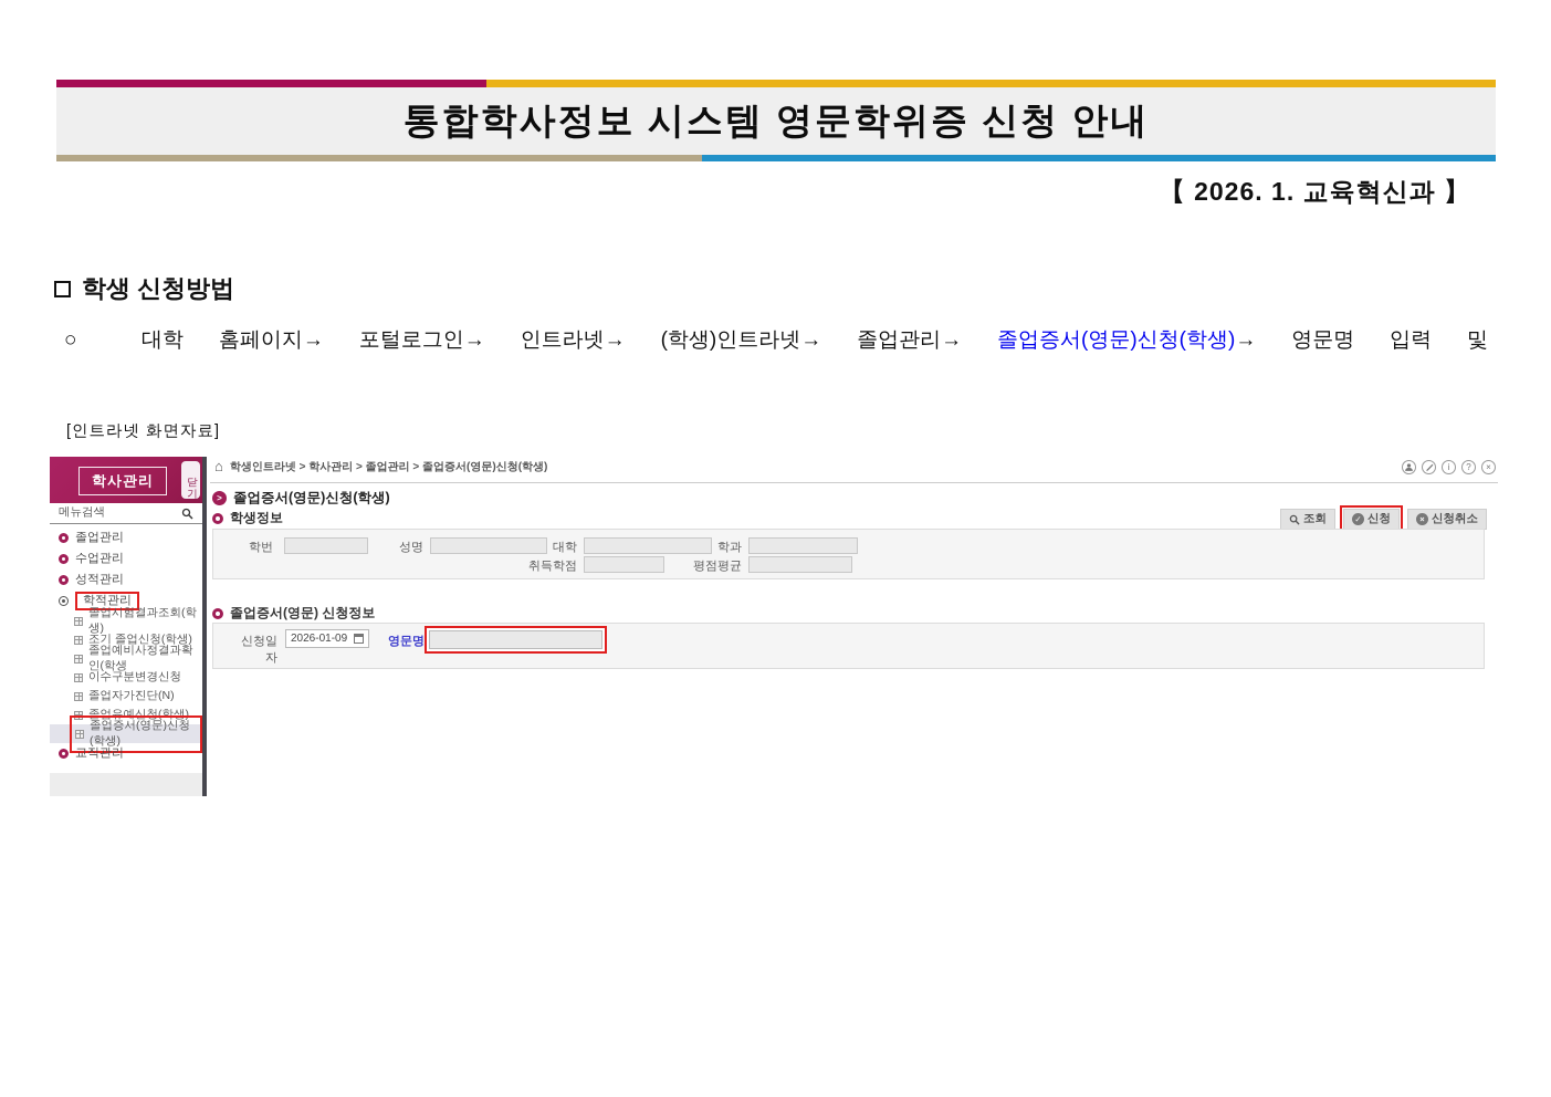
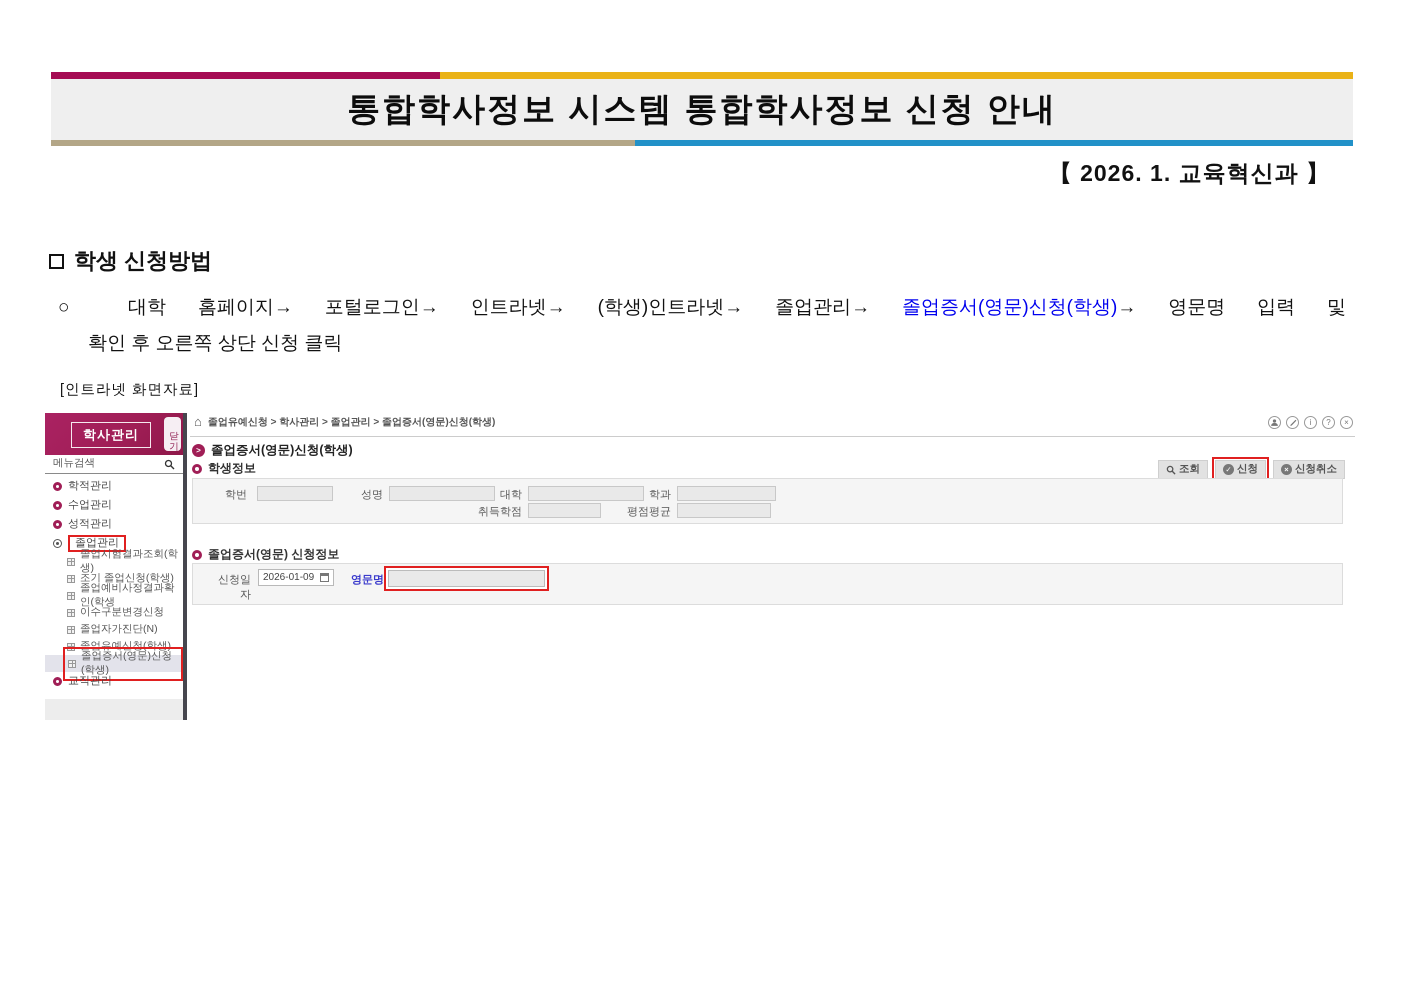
- 통합학사정보 시스템 영문학위증 신청 안내
+ 통합학사정보 시스템 통합학사정보 신청 안내
  【 2026. 1. 교육혁신과 】
  학생 신청방법
  ○ 대학 홈페이지→ 포털로그인→ 인트라넷→ (학생)인트라넷→ 졸업관리→ 졸업증서(영문)신청(학생)→ 영문명 입력 및
+ 확인 후 오른쪽 상단 신청 클릭
  [인트라넷 화면자료]
  학사관리
  메뉴검색
- 졸업관리
+ 학적관리
  수업관리
  성적관리
- 학적관리
+ 졸업관리
  졸업시험결과조회(학생)
  조기 졸업신청(학생)
  졸업예비사정결과확인(학생
  이수구분변경신청
  졸업자가진단(N)
  졸업유예신청(학생)
  졸업증서(영문)신청(학생)
  교직관리
  ⌂
- 학생인트라넷 > 학사관리 > 졸업관리 > 졸업증서(영문)신청(학생)
+ 졸업유예신청 > 학사관리 > 졸업관리 > 졸업증서(영문)신청(학생)
  i
  ?
  ×
  >
  졸업증서(영문)신청(학생)
  학생정보
  조회
  ✓
  신청
  ×
  신청취소
  학번
  성명
  대학
  학과
  취득학점
  평점평균
  졸업증서(영문) 신청정보
  신청일자
  2026-01-09
  영문명
